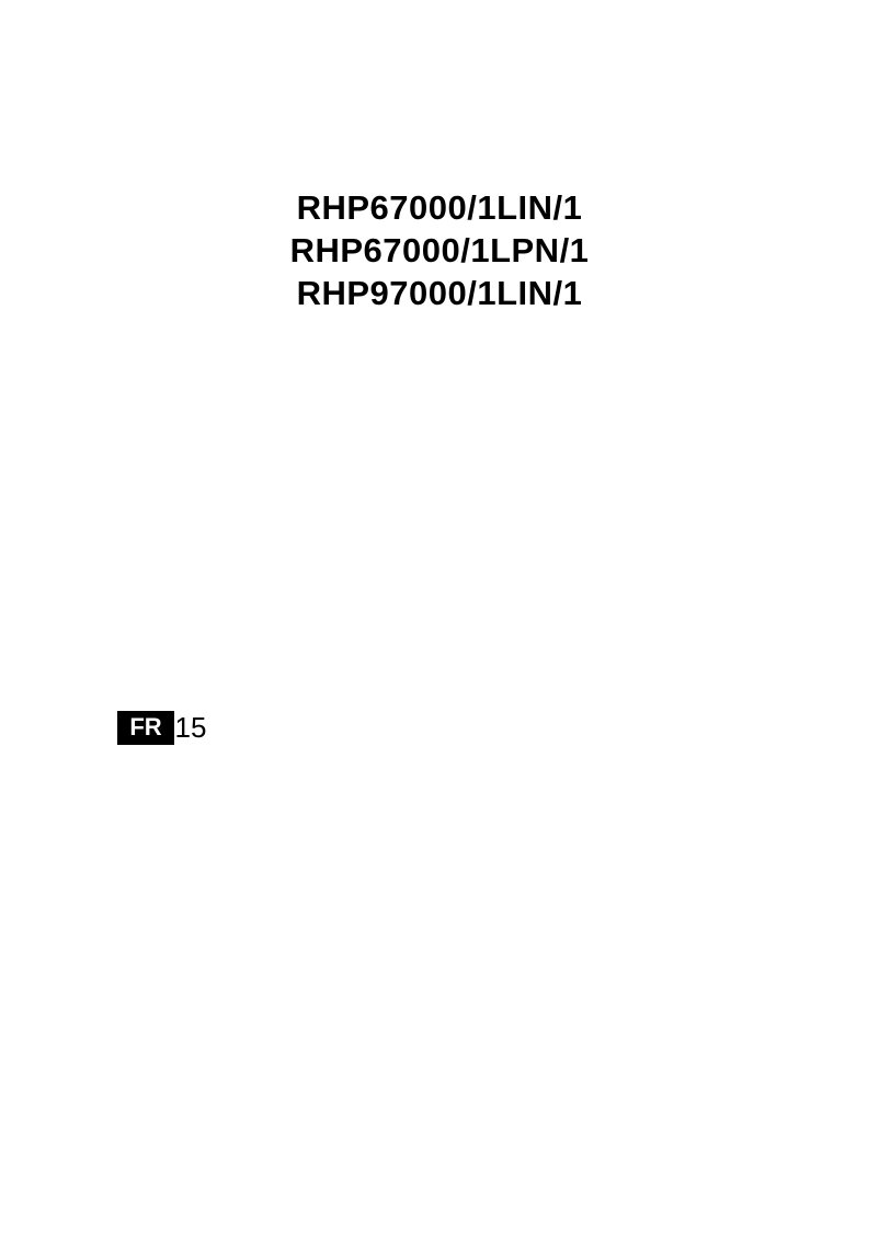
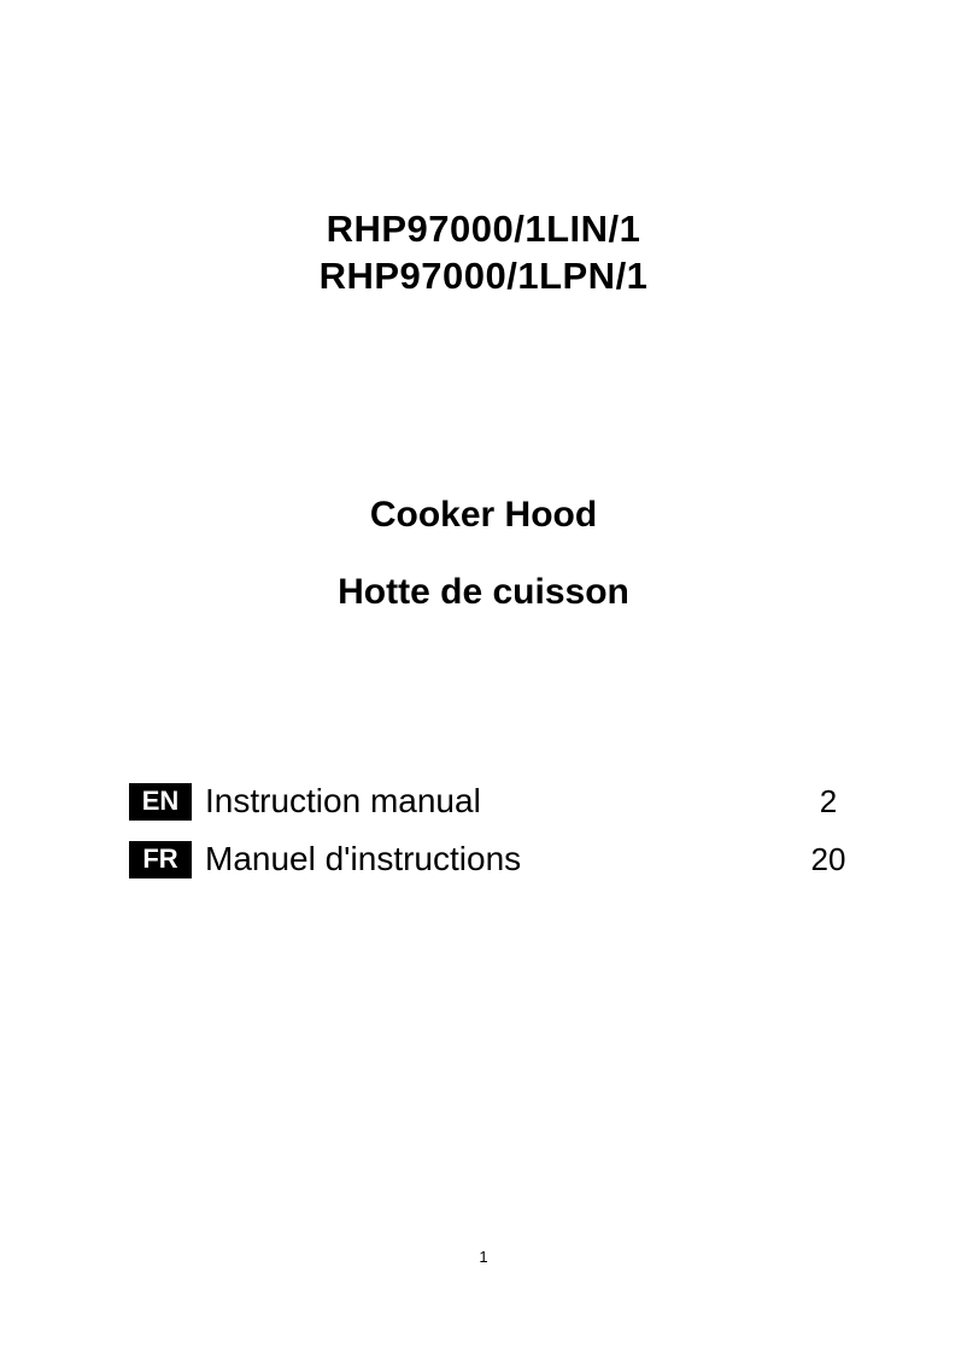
- RHP67000/1LIN/1
- RHP67000/1LPN/1
  RHP97000/1LIN/1
+ RHP97000/1LPN/1
+ Cooker Hood
+ Hotte de cuisson
+ EN
+ Instruction manual
+ 2
  FR
+ Manuel d'instructions
- 15
+ 20
+ 1
